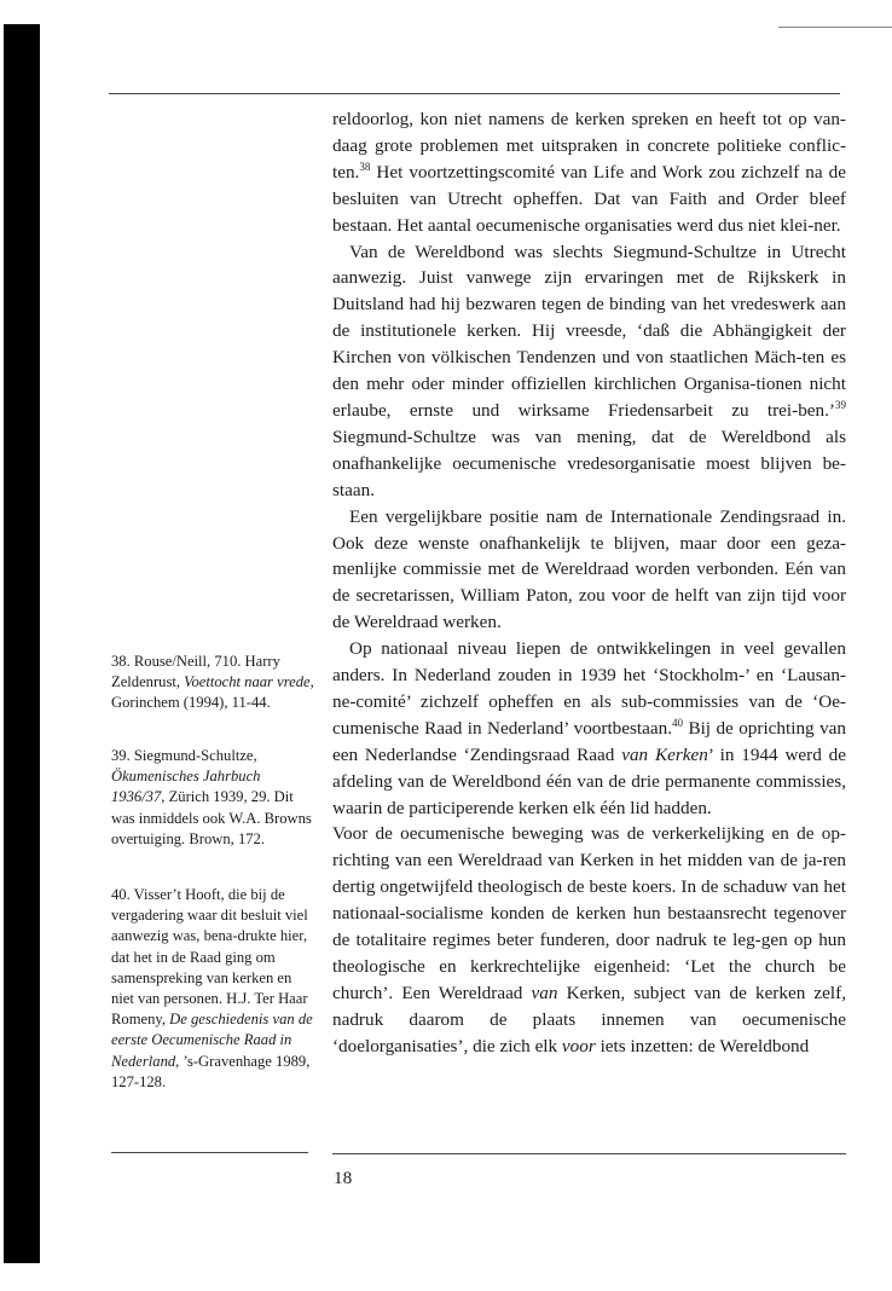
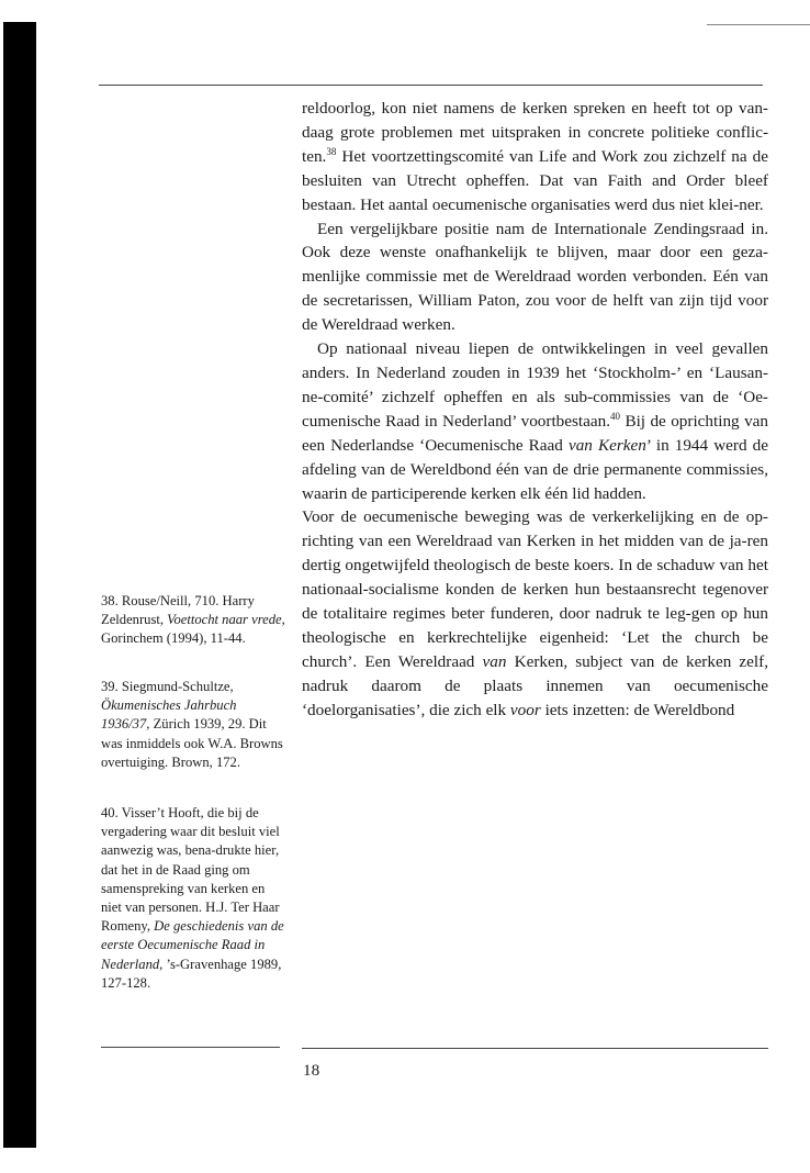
  reldoorlog, kon niet namens de kerken spreken en heeft tot op van-daag grote problemen met uitspraken in concrete politieke conflic-ten.38 Het voortzettingscomité van Life and Work zou zichzelf na de besluiten van Utrecht opheffen. Dat van Faith and Order bleef bestaan. Het aantal oecumenische organisaties werd dus niet klei-ner.
- Van de Wereldbond was slechts Siegmund-Schultze in Utrecht aanwezig. Juist vanwege zijn ervaringen met de Rijkskerk in Duitsland had hij bezwaren tegen de binding van het vredeswerk aan de institutionele kerken. Hij vreesde, ‘daß die Abhängigkeit der Kirchen von völkischen Tendenzen und von staatlichen Mäch-ten es den mehr oder minder offiziellen kirchlichen Organisa-tionen nicht erlaube, ernste und wirksame Friedensarbeit zu trei-ben.’39 Siegmund-Schultze was van mening, dat de Wereldbond als onafhankelijke oecumenische vredesorganisatie moest blijven be-staan.
  Een vergelijkbare positie nam de Internationale Zendingsraad in. Ook deze wenste onafhankelijk te blijven, maar door een geza-menlijke commissie met de Wereldraad worden verbonden. Eén van de secretarissen, William Paton, zou voor de helft van zijn tijd voor de Wereldraad werken.
- Op nationaal niveau liepen de ontwikkelingen in veel gevallen anders. In Nederland zouden in 1939 het ‘Stockholm-’ en ‘Lausan-ne-comité’ zichzelf opheffen en als sub-commissies van de ‘Oe-cumenische Raad in Nederland’ voortbestaan.40 Bij de oprichting van een Nederlandse ‘Zendingsraad Raad van Kerken’ in 1944 werd de afdeling van de Wereldbond één van de drie permanente commissies, waarin de participerende kerken elk één lid hadden.
+ Op nationaal niveau liepen de ontwikkelingen in veel gevallen anders. In Nederland zouden in 1939 het ‘Stockholm-’ en ‘Lausan-ne-comité’ zichzelf opheffen en als sub-commissies van de ‘Oe-cumenische Raad in Nederland’ voortbestaan.40 Bij de oprichting van een Nederlandse ‘Oecumenische Raad van Kerken’ in 1944 werd de afdeling van de Wereldbond één van de drie permanente commissies, waarin de participerende kerken elk één lid hadden.
  Voor de oecumenische beweging was de verkerkelijking en de op-richting van een Wereldraad van Kerken in het midden van de ja-ren dertig ongetwijfeld theologisch de beste koers. In de schaduw van het nationaal-socialisme konden de kerken hun bestaansrecht tegenover de totalitaire regimes beter funderen, door nadruk te leg-gen op hun theologische en kerkrechtelijke eigenheid: ‘Let the church be church’. Een Wereldraad van Kerken, subject van de kerken zelf, nadruk daarom de plaats innemen van oecumenische ‘doelorganisaties’, die zich elk voor iets inzetten: de Wereldbond
  38. Rouse/Neill, 710. Harry Zeldenrust, Voettocht naar vrede, Gorinchem (1994), 11-44.
  39. Siegmund-Schultze, Ökumenisches Jahrbuch 1936/37, Zürich 1939, 29. Dit was inmiddels ook W.A. Browns overtuiging. Brown, 172.
  40. Visser’t Hooft, die bij de vergadering waar dit besluit viel aanwezig was, bena-drukte hier, dat het in de Raad ging om samenspreking van kerken en niet van personen. H.J. Ter Haar Romeny, De geschiedenis van de eerste Oecumenische Raad in Nederland, ’s-Gravenhage 1989, 127-128.
  18
